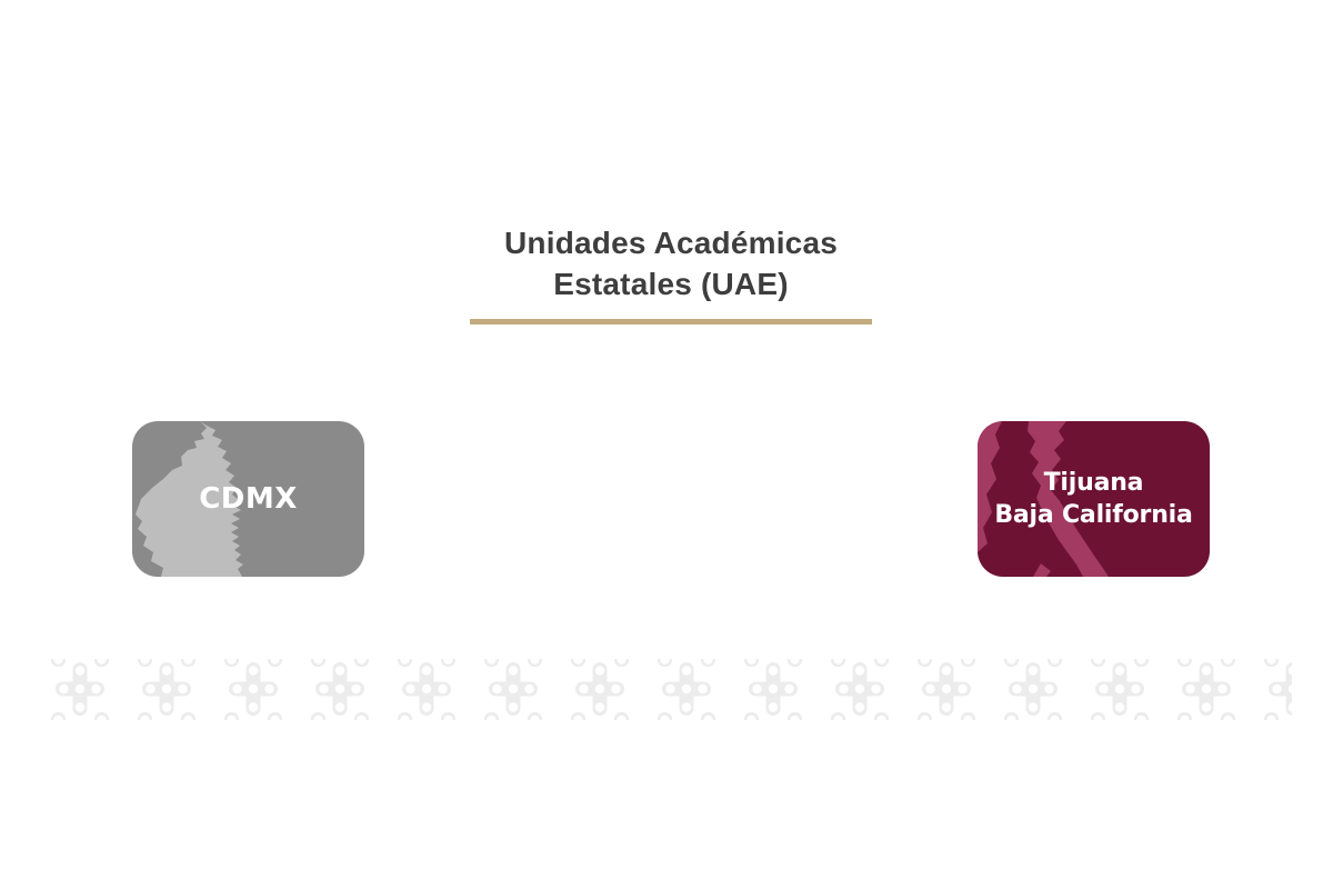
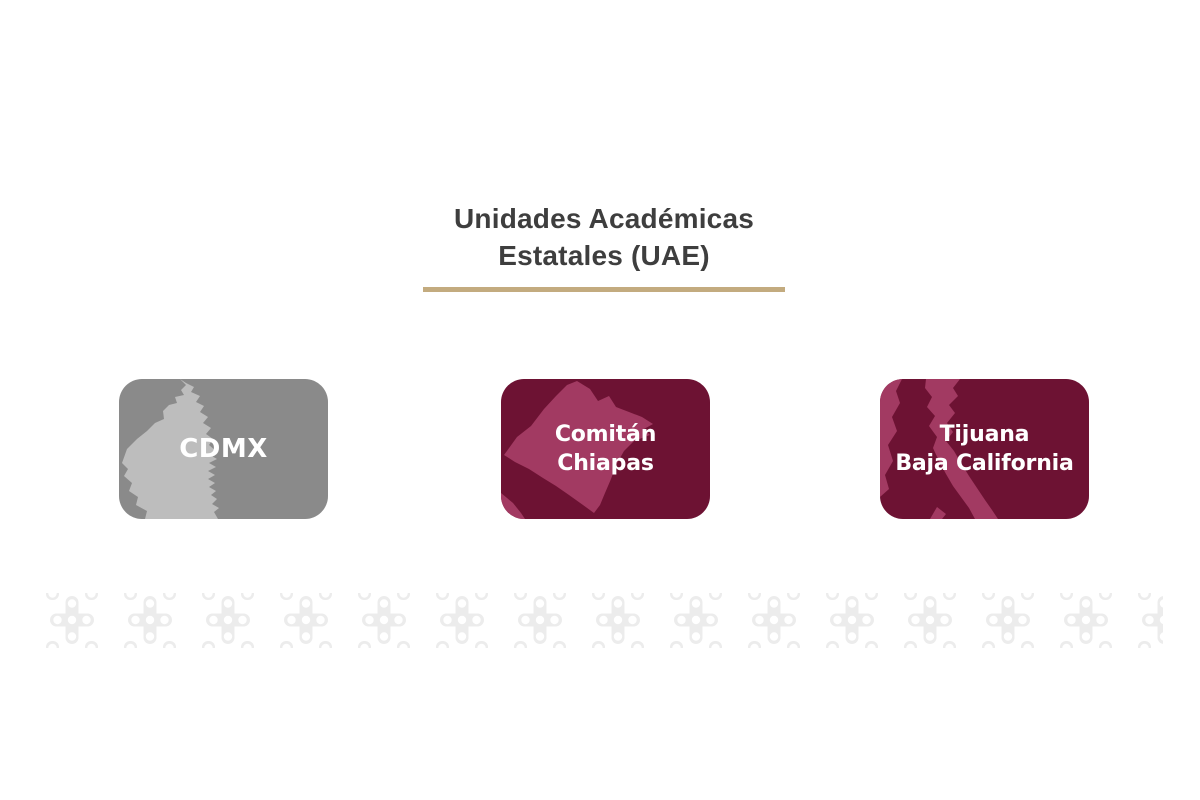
  Unidades Académicas
  Estatales (UAE)
  CDMX
+ Comitán
+ Chiapas
  Tijuana
  Baja California
